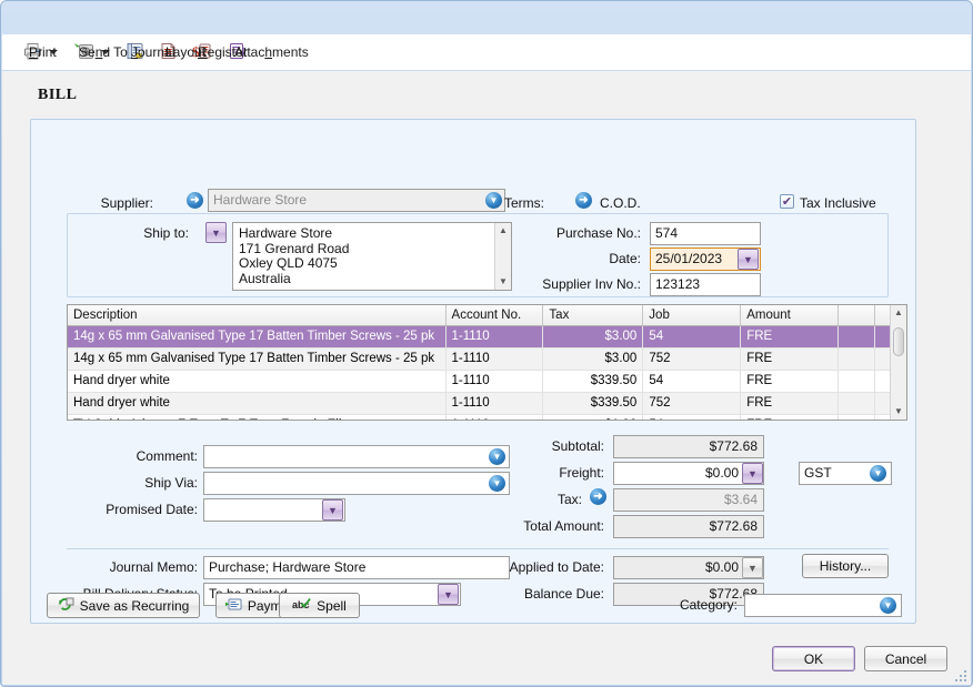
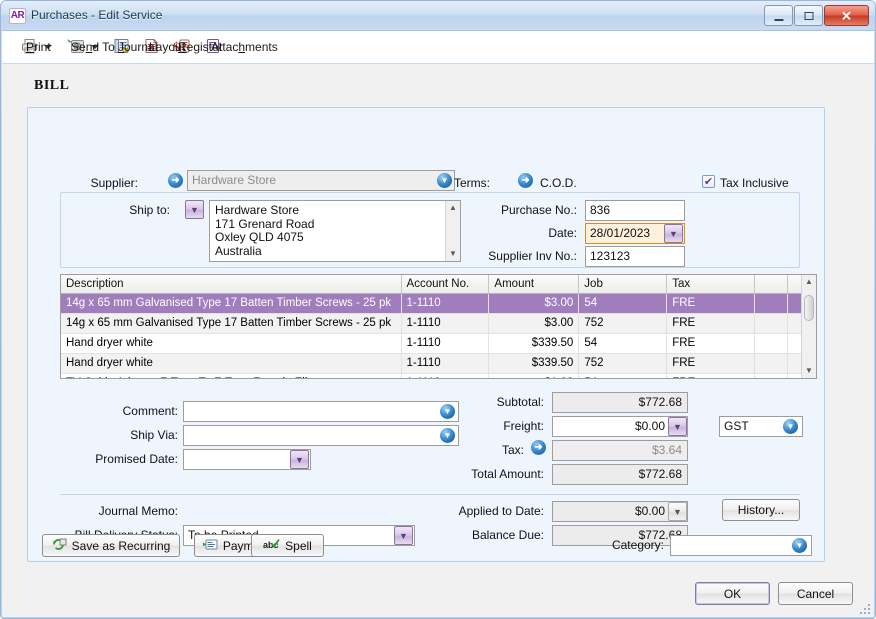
+ AR
+ Purchases - Edit Service
+ ✕
  Print
  Send To
  Journal
  Layout
  $
  Register
  Attachments
  BILL
  Supplier:
  ➜
  Hardware Store
  ▼
  Terms:
  ➜
  C.O.D.
  ✔
  Tax Inclusive
  Ship to:
  ▼
  Hardware Store
  171 Grenard Road
  Oxley QLD 4075
  Australia
  ▲
  ▼
  Purchase No.:
- 574
+ 836
  Date:
- 25/01/2023
+ 28/01/2023
  ▼
  Supplier Inv No.:
  123123
  Description
  Account No.
- Tax
+ Amount
  Job
- Amount
+ Tax
  14g x 65 mm Galvanised Type 17 Batten Timber Screws - 25 pk
  1-1110
  $3.00
  54
  FRE
  14g x 65 mm Galvanised Type 17 Batten Timber Screws - 25 pk
  1-1110
  $3.00
  752
  FRE
  Hand dryer white
  1-1110
  $339.50
  54
  FRE
  Hand dryer white
  1-1110
  $339.50
  752
  FRE
  ▲
  ▼
  Comment:
  ▼
  Ship Via:
  ▼
  Promised Date:
  ▼
  Subtotal:
  $772.68
  Freight:
  $0.00
  ▼
  GST
  ▼
  Tax:
  ➜
  $3.64
  Total Amount:
  $772.68
  Journal Memo:
- Purchase; Hardware Store
  ▼
  Applied to Date:
  $0.00
  ▼
  History...
  Balance Due:
  $772.
  Save as Recurring
  Spell
  Category:
  ▼
  OK
  Cancel
